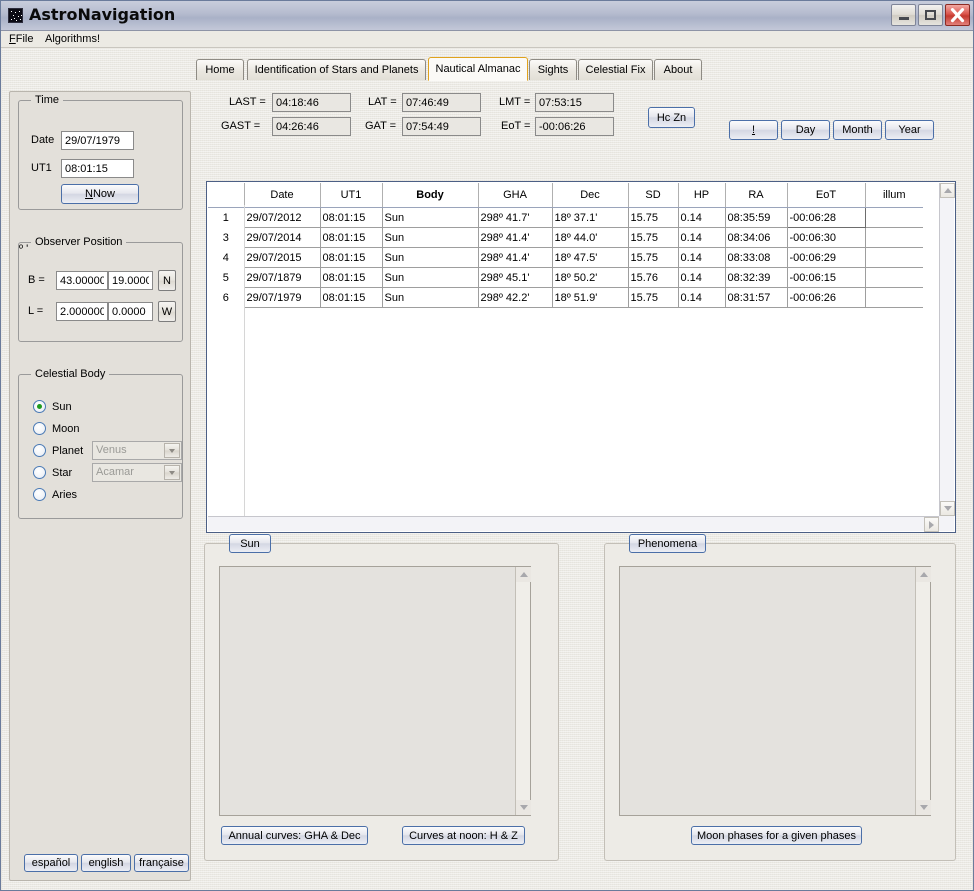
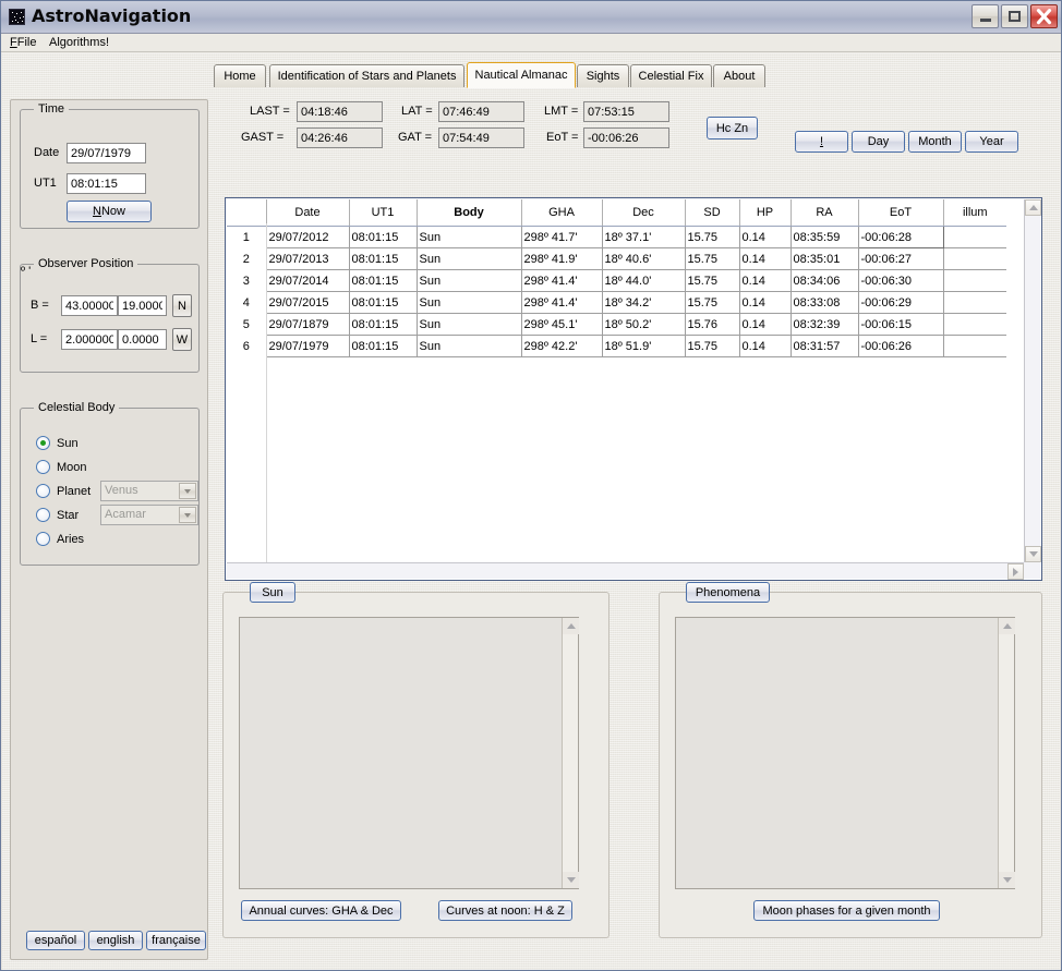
  AstroNavigation
  FFile
  Algorithms!
  Time
  Date
  29/07/1979
  UT1
  08:01:15
  N
  Now
  Observer Position
  º '
  B =
  43.00000
  19.0000
  N
  L =
  2.000000
  0.0000
  W
  Celestial Body
  Sun
  Moon
  Planet
  Venus
  Star
  Acamar
  Aries
  español
  english
  française
  Home
  Identification of Stars and Planets
  Nautical Almanac
  Sights
  Celestial Fix
  About
  LAST =
  04:18:46
  GAST =
  04:26:46
  LAT =
  07:46:49
  GAT =
  07:54:49
  LMT =
  07:53:15
  EoT =
  -00:06:26
  Hc Zn
  !
  Day
  Month
  Year
  	Date	UT1	Body	GHA	Dec	SD	HP	RA	EoT	illum
  1	29/07/2012	08:01:15	Sun	298º 41.7'	18º 37.1'	15.75	0.14	08:35:59	-00:06:28
+ 2	29/07/2013	08:01:15	Sun	298º 41.9'	18º 40.6'	15.75	0.14	08:35:01	-00:06:27
  3	29/07/2014	08:01:15	Sun	298º 41.4'	18º 44.0'	15.75	0.14	08:34:06	-00:06:30
- 4	29/07/2015	08:01:15	Sun	298º 41.4'	18º 47.5'	15.75	0.14	08:33:08	-00:06:29
+ 4	29/07/2015	08:01:15	Sun	298º 41.4'	18º 34.2'	15.75	0.14	08:33:08	-00:06:29
  5	29/07/1879	08:01:15	Sun	298º 45.1'	18º 50.2'	15.76	0.14	08:32:39	-00:06:15
  6	29/07/1979	08:01:15	Sun	298º 42.2'	18º 51.9'	15.75	0.14	08:31:57	-00:06:26
  Sun
  Annual curves: GHA & Dec
  Curves at noon: H & Z
  Phenomena
- Moon phases for a given phases
+ Moon phases for a given month
